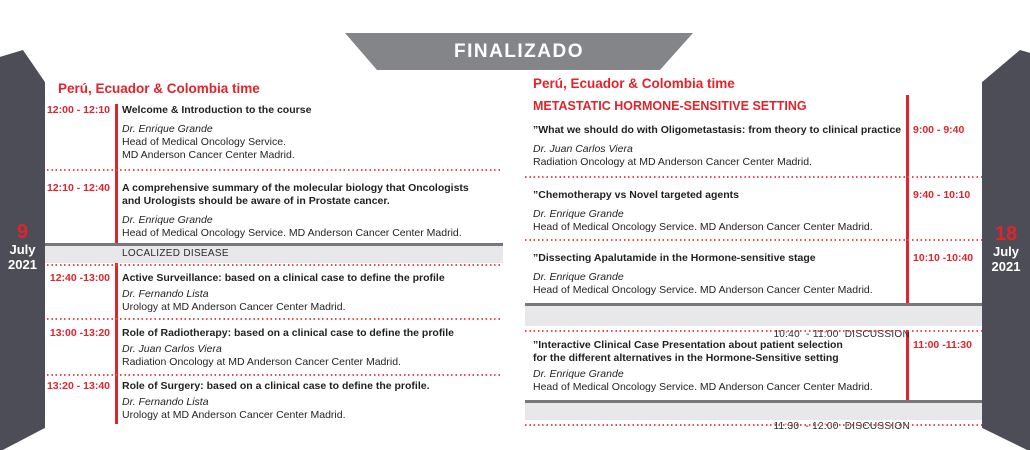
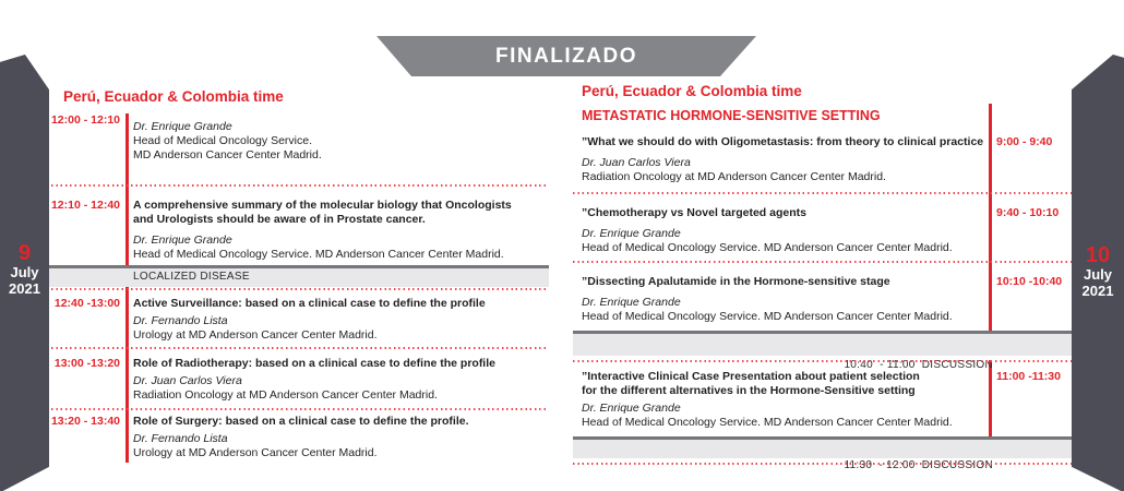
  FINALIZADO
  9
  July
  2021
- 18
+ 10
  July
  2021
  Perú, Ecuador & Colombia time
  12:00 - 12:10
  12:10 - 12:40
  12:40 -13:00
  13:00 -13:20
  13:20 - 13:40
- Welcome & Introduction to the course
  Dr. Enrique Grande
  Head of Medical Oncology Service.
  MD Anderson Cancer Center Madrid.
  A comprehensive summary of the molecular biology that Oncologists
  and Urologists should be aware of in Prostate cancer.
  Dr. Enrique Grande
  Head of Medical Oncology Service. MD Anderson Cancer Center Madrid.
  Active Surveillance: based on a clinical case to define the profile
  Dr. Fernando Lista
  Urology at MD Anderson Cancer Center Madrid.
  Role of Radiotherapy: based on a clinical case to define the profile
  Dr. Juan Carlos Viera
  Radiation Oncology at MD Anderson Cancer Center Madrid.
  Role of Surgery: based on a clinical case to define the profile.
  Dr. Fernando Lista
  Urology at MD Anderson Cancer Center Madrid.
  LOCALIZED DISEASE
  Perú, Ecuador & Colombia time
  METASTATIC HORMONE-SENSITIVE SETTING
  9:00 - 9:40
  9:40 - 10:10
  10:10 -10:40
  11:00 -11:30
  ”What we should do with Oligometastasis: from theory to clinical practice
  Dr. Juan Carlos Viera
  Radiation Oncology at MD Anderson Cancer Center Madrid.
  ”Chemotherapy vs Novel targeted agents
  Dr. Enrique Grande
  Head of Medical Oncology Service. MD Anderson Cancer Center Madrid.
  ”Dissecting Apalutamide in the Hormone-sensitive stage
  Dr. Enrique Grande
  Head of Medical Oncology Service. MD Anderson Cancer Center Madrid.
  ”Interactive Clinical Case Presentation about patient selection
  for the different alternatives in the Hormone-Sensitive setting
  Dr. Enrique Grande
  Head of Medical Oncology Service. MD Anderson Cancer Center Madrid.
  10:40 - 11:00 DISCUSSION
  11:30 - 12:00 DISCUSSION
